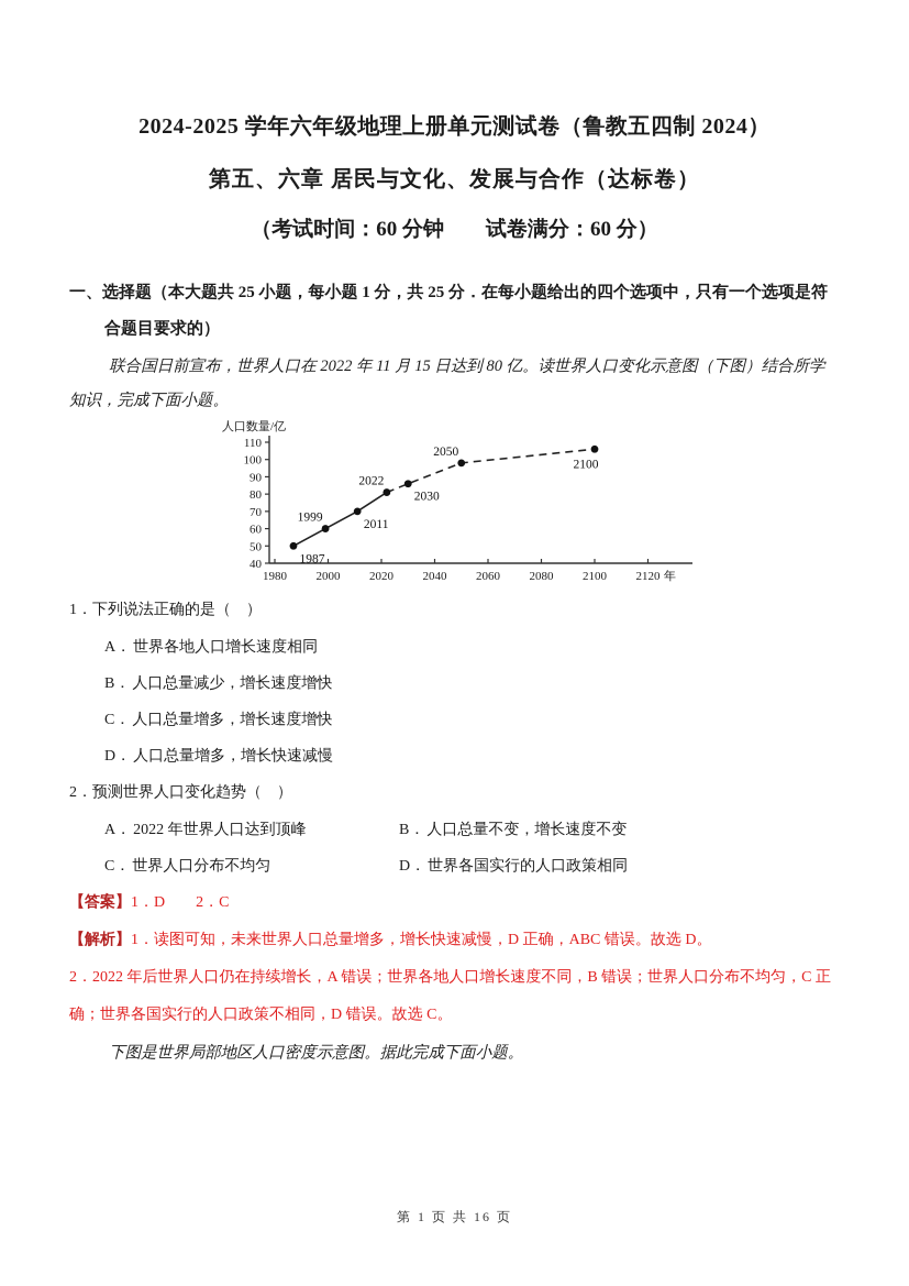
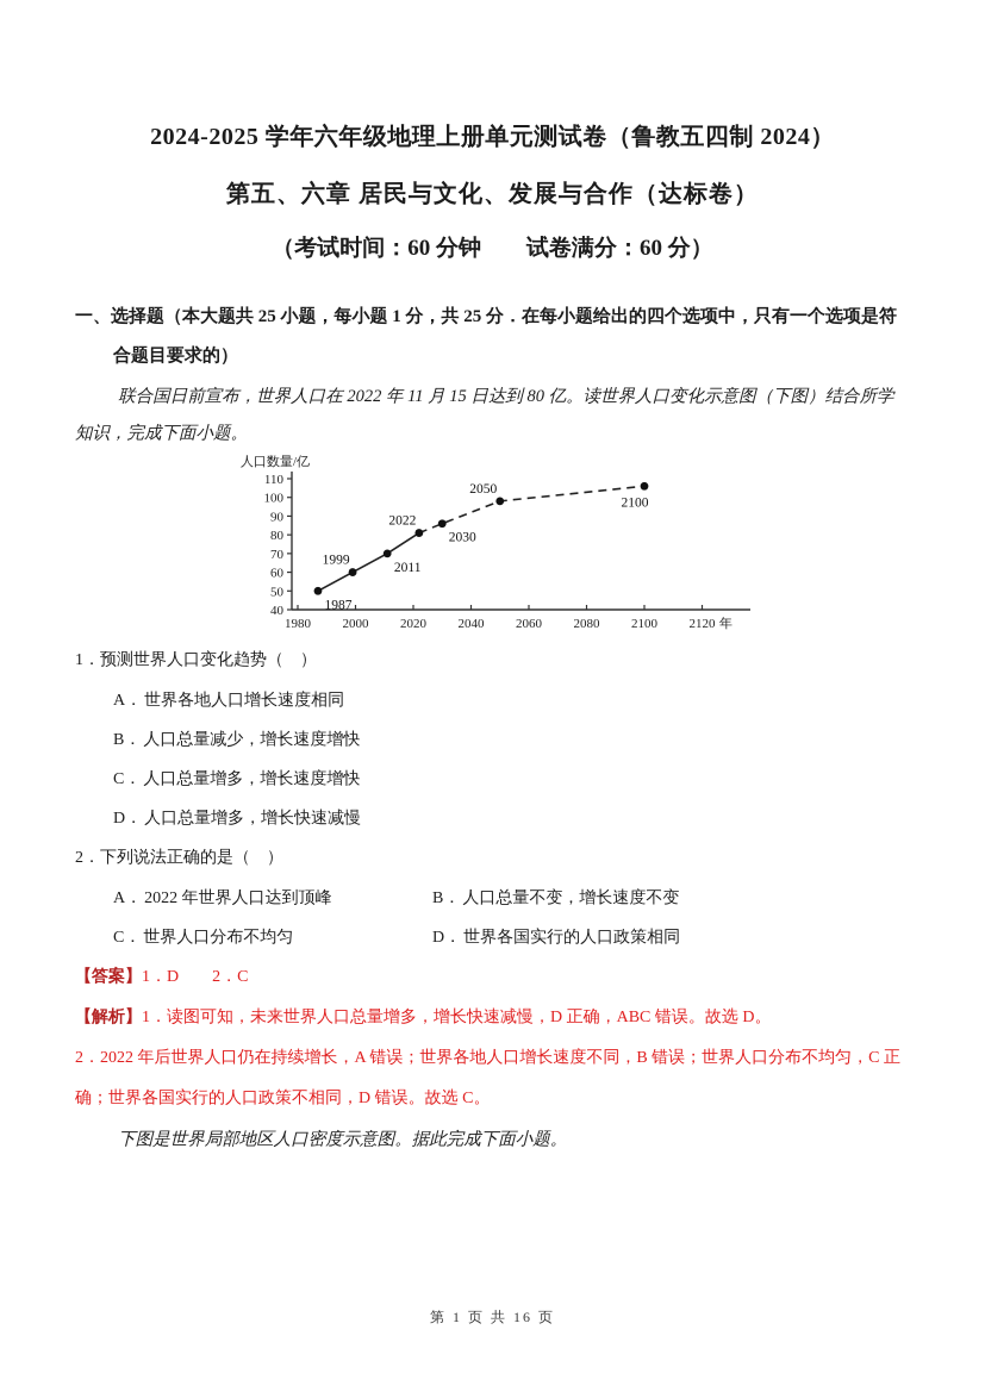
  2024-2025 学年六年级地理上册单元测试卷（鲁教五四制 2024）
  第五、六章 居民与文化、发展与合作（达标卷）
  （考试时间：60 分钟 试卷满分：60 分）
  一、选择题（本大题共 25 小题，每小题 1 分，共 25 分．在每小题给出的四个选项中，只有一个选项是符合题目要求的）
  联合国日前宣布，世界人口在 2022 年 11 月 15 日达到 80 亿。读世界人口变化示意图（下图）结合所学知识，完成下面小题。
  40
  50
  60
  70
  80
  90
  100
  110
  1980
  2000
  2020
  2040
  2060
  2080
  2100
  2120
  年
  人口数量/亿
  1987
  1999
  2011
  2022
  2030
  2050
  2100
- 1．下列说法正确的是（ ）
+ 1．预测世界人口变化趋势（ ）
  A． 世界各地人口增长速度相同
  B． 人口总量减少，增长速度增快
  C． 人口总量增多，增长速度增快
  D． 人口总量增多，增长快速减慢
- 2．预测世界人口变化趋势（ ）
+ 2．下列说法正确的是（ ）
  A． 2022 年世界人口达到顶峰 B． 人口总量不变，增长速度不变
  C． 世界人口分布不均匀 D． 世界各国实行的人口政策相同
  【答案】1．D 2．C
  【解析】1．读图可知，未来世界人口总量增多，增长快速减慢，D 正确，ABC 错误。故选 D。
  2．2022 年后世界人口仍在持续增长，A 错误；世界各地人口增长速度不同，B 错误；世界人口分布不均匀，C 正确；世界各国实行的人口政策不相同，D 错误。故选 C。
  下图是世界局部地区人口密度示意图。据此完成下面小题。
  第 1 页 共 16 页
